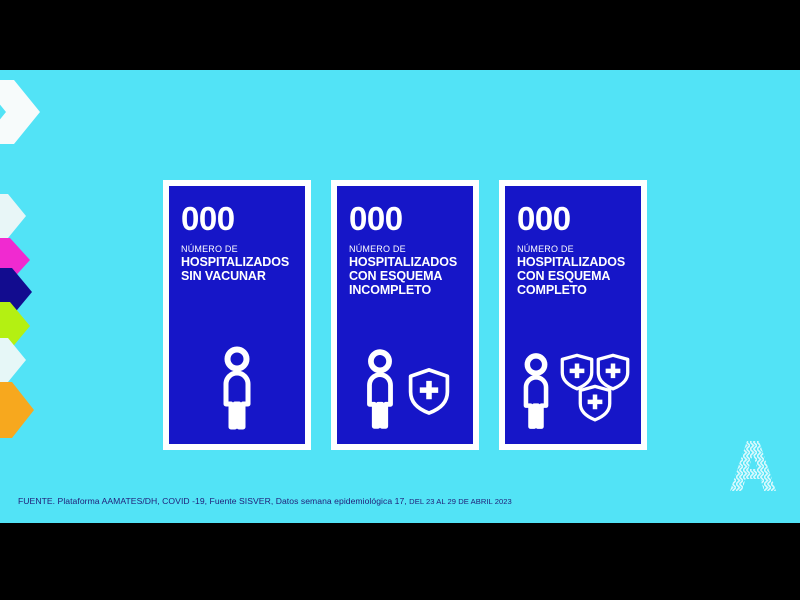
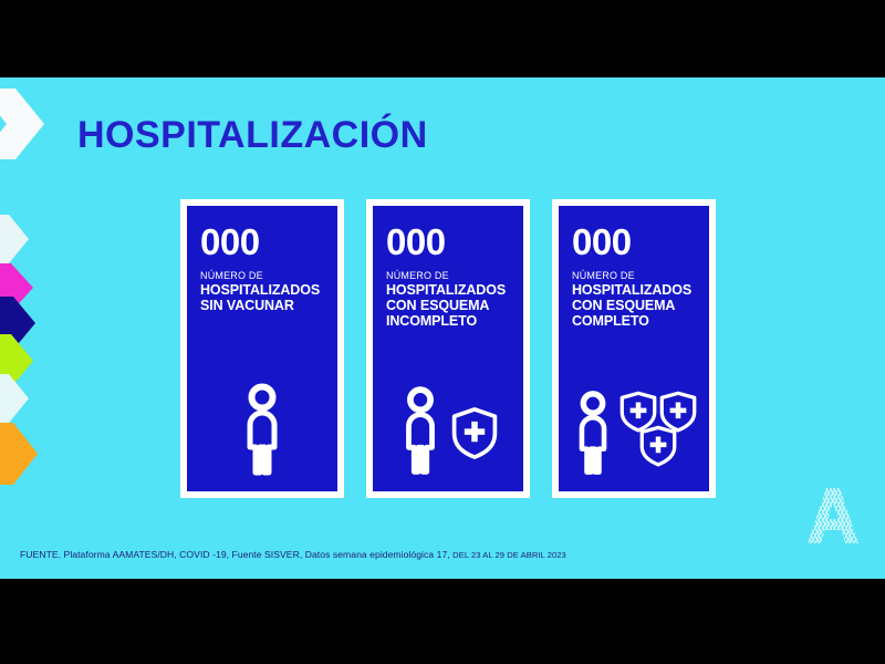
+ HOSPITALIZACIÓN
  000
  NÚMERO DE
  HOSPITALIZADOS
  SIN VACUNAR
  000
  NÚMERO DE
  HOSPITALIZADOS
  CON ESQUEMA
  INCOMPLETO
  000
  NÚMERO DE
  HOSPITALIZADOS
  CON ESQUEMA
  COMPLETO
  FUENTE. Plataforma AAMATES/DH, COVID -19, Fuente SISVER, Datos semana epidemiológica 17, DEL 23 AL 29 DE ABRIL 2023
